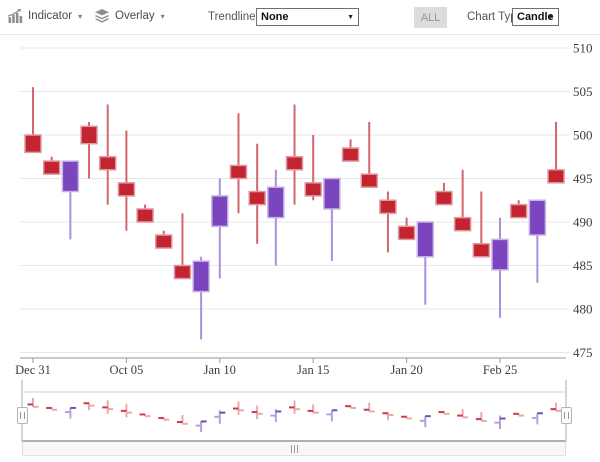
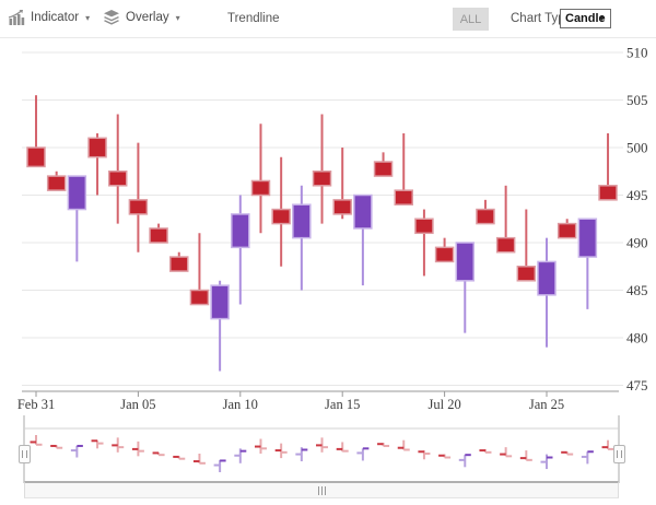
  Indicator
  ▾
  Overlay
  ▾
  Trendline
- None
  ALL
  Chart Ty
  Candle
  510
  505
  500
  495
  490
  485
  480
  475
- Dec 31
+ Feb 31
- Oct 05
+ Jan 05
  Jan 10
  Jan 15
- Jan 20
+ Jul 20
- Feb 25
+ Jan 25
